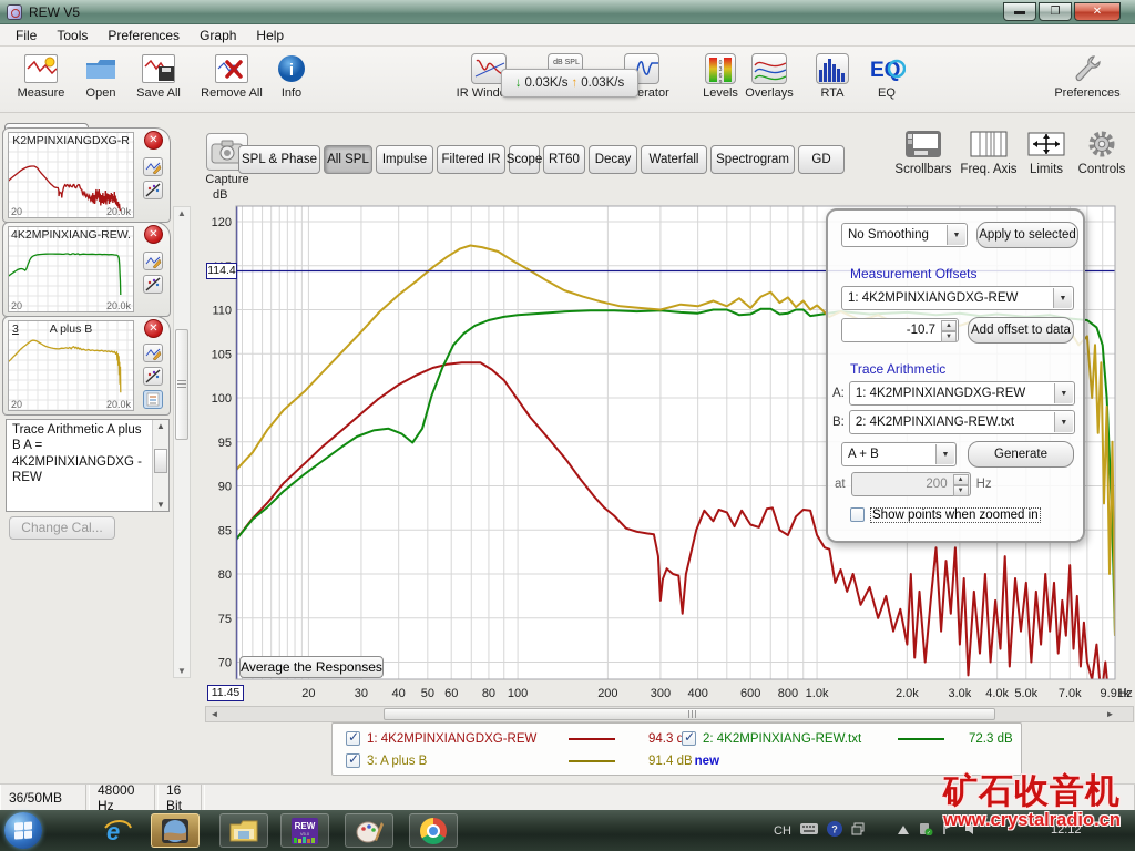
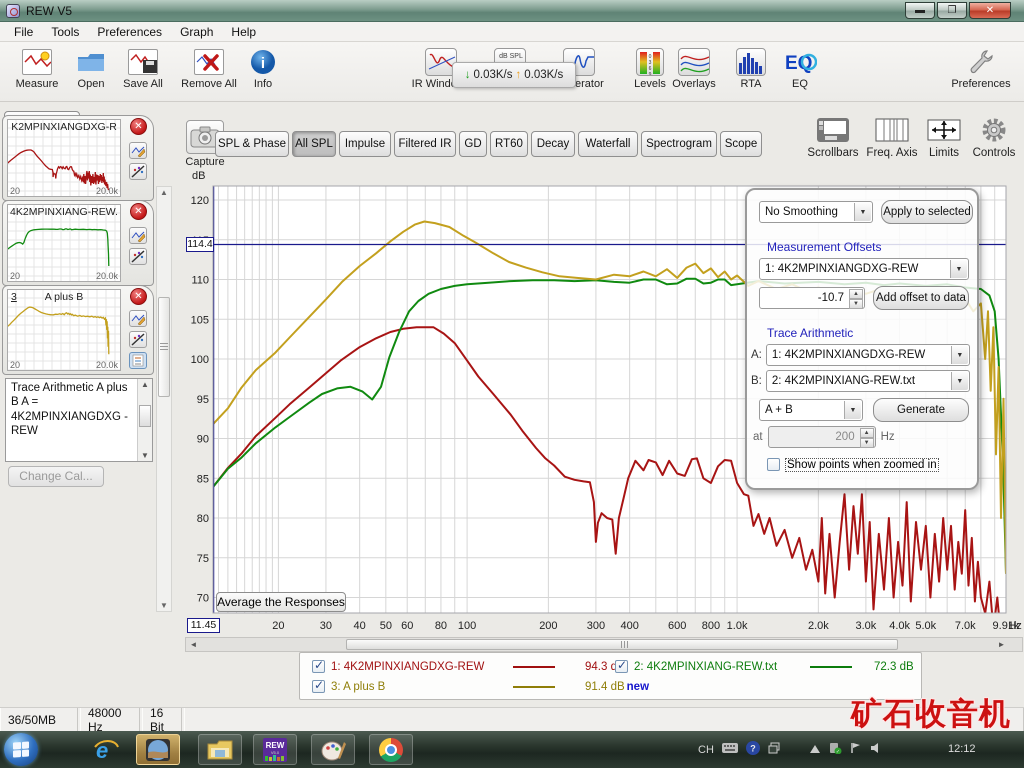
  REW V5
  ▬
  ❐
  ✕
  File
  Tools
  Preferences
  Graph
  Help
  Measure
  Open
  Save All
  Remove All
  i
  Info
  Levels
  Overlays
  RTA
  EQ
  EQ
  Preferences
  ↓
  0.03K/s
  ↑
  0.03K/s
  K2MPINXIANGDXG-R
  20
  20.0k
  ✕
  4K2MPINXIANG-REW.
  20
  20.0k
  ✕
  3
  A plus B
  20
  20.0k
  ✕
  Trace Arithmetic A plus B A = 4K2MPINXIANGDXG -REW
  ▲
  ▼
  Change Cal...
  ▲
  ▼
  Capture
  dB
  SPL & Phase
  All SPL
  Impulse
  Filtered IR
- Scope
+ GD
  RT60
  Decay
  Waterfall
  Spectrogram
- GD
+ Scope
  Scrollbars
  Freq. Axis
  Limits
  Controls
  120
  110
  105
  100
  95
  90
  85
  80
  75
  70
  20
  30
  40
  50
  60
  80
  100
  200
  300
  400
  600
  800
  1.0k
  2.0k
  3.0k
  4.0k
  5.0k
  7.0k
  9.91k
  Hz
  114.4
  11.45
  Average the Responses
  ◄
  ►
  No Smoothing
  Apply to selected
  Measurement Offsets
  1: 4K2MPINXIANGDXG-REW
  -10.7
  Add offset to data
  Trace Arithmetic
  A:
  1: 4K2MPINXIANGDXG-REW
  B:
  2: 4K2MPINXIANG-REW.txt
  A + B
  Generate
  at
  200
  Hz
  Show points when zoomed in
  1: 4K2MPINXIANGDXG-REW
  94.3 d
  2: 4K2MPINXIANG-REW.txt
  72.3 dB
  3: A plus B
  91.4 dB
  new
  36/50MB
  48000 Hz
  16 Bit
  e
  REW
  CH
  ?
  12:12
  矿石收音机
- www.crystalradio.cn
